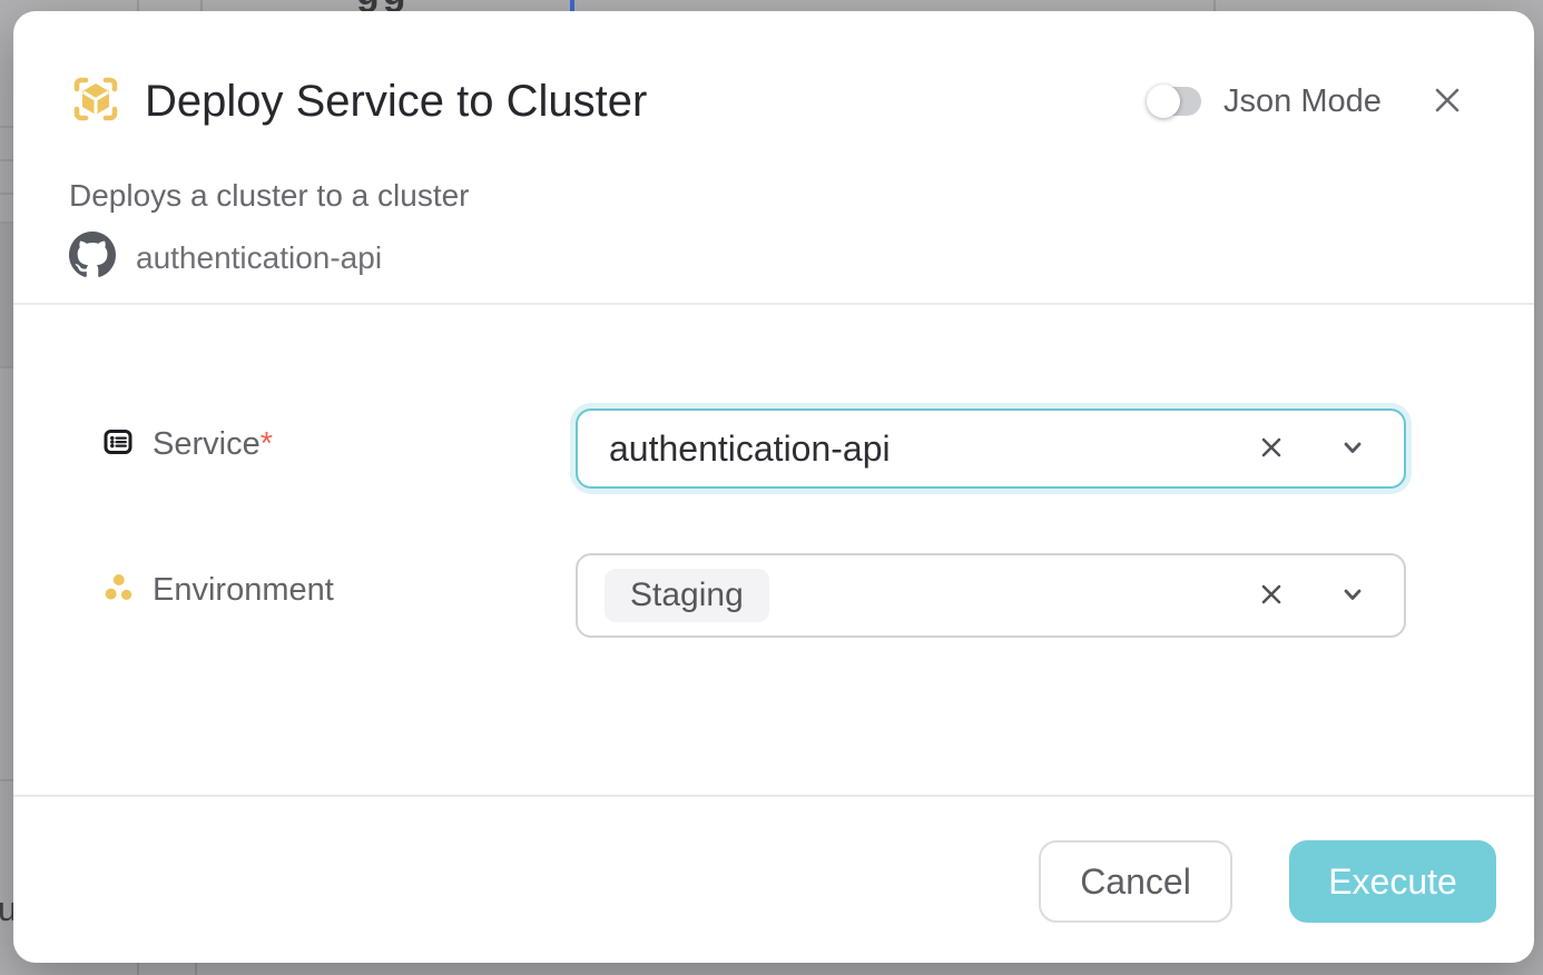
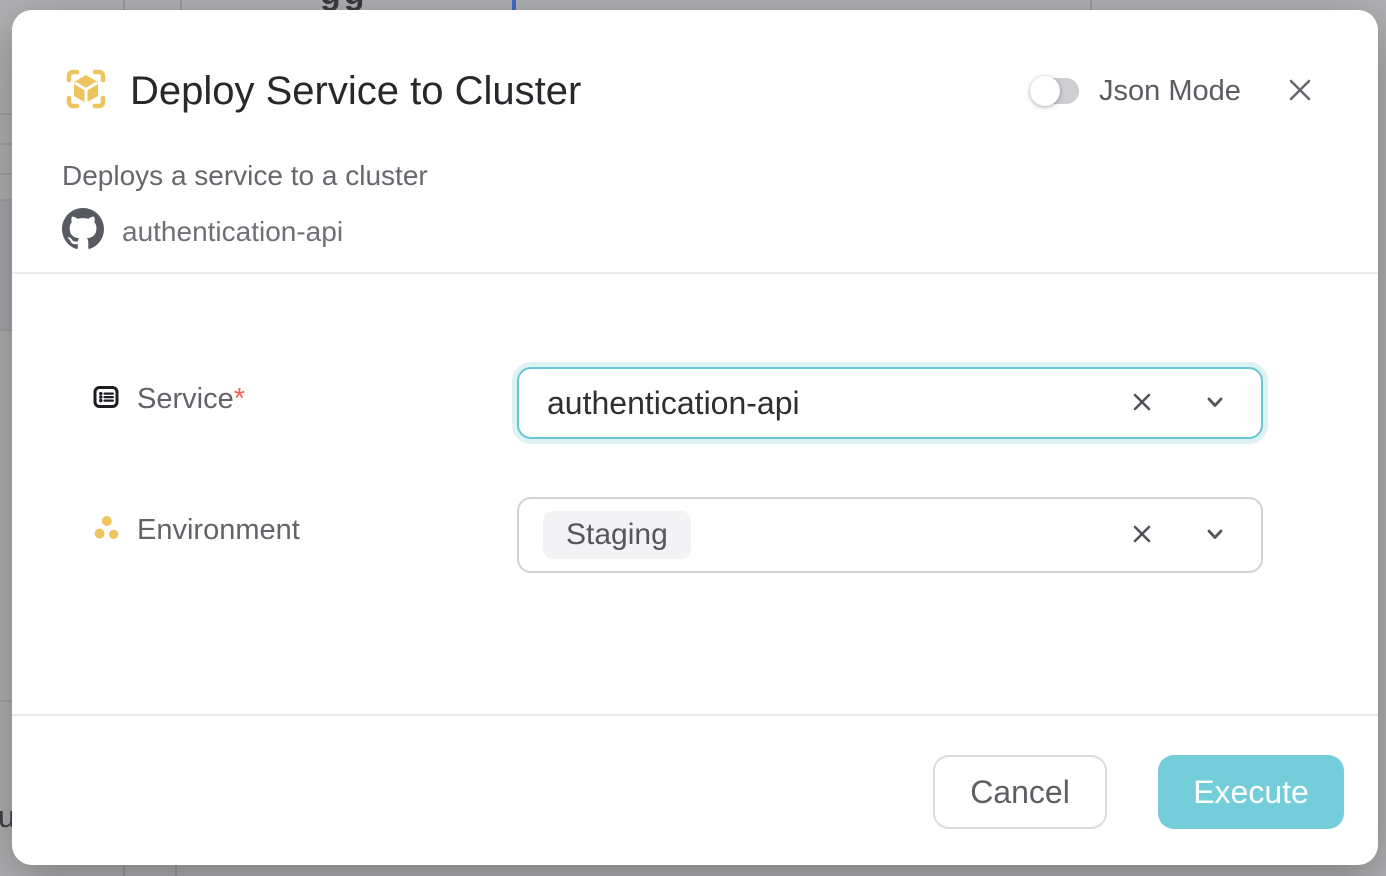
  u
  Deploy Service to Cluster
  Json Mode
- Deploys a cluster to a cluster
+ Deploys a service to a cluster
  authentication-api
  Service*
  authentication-api
  Environment
  Staging
  Cancel
  Execute
